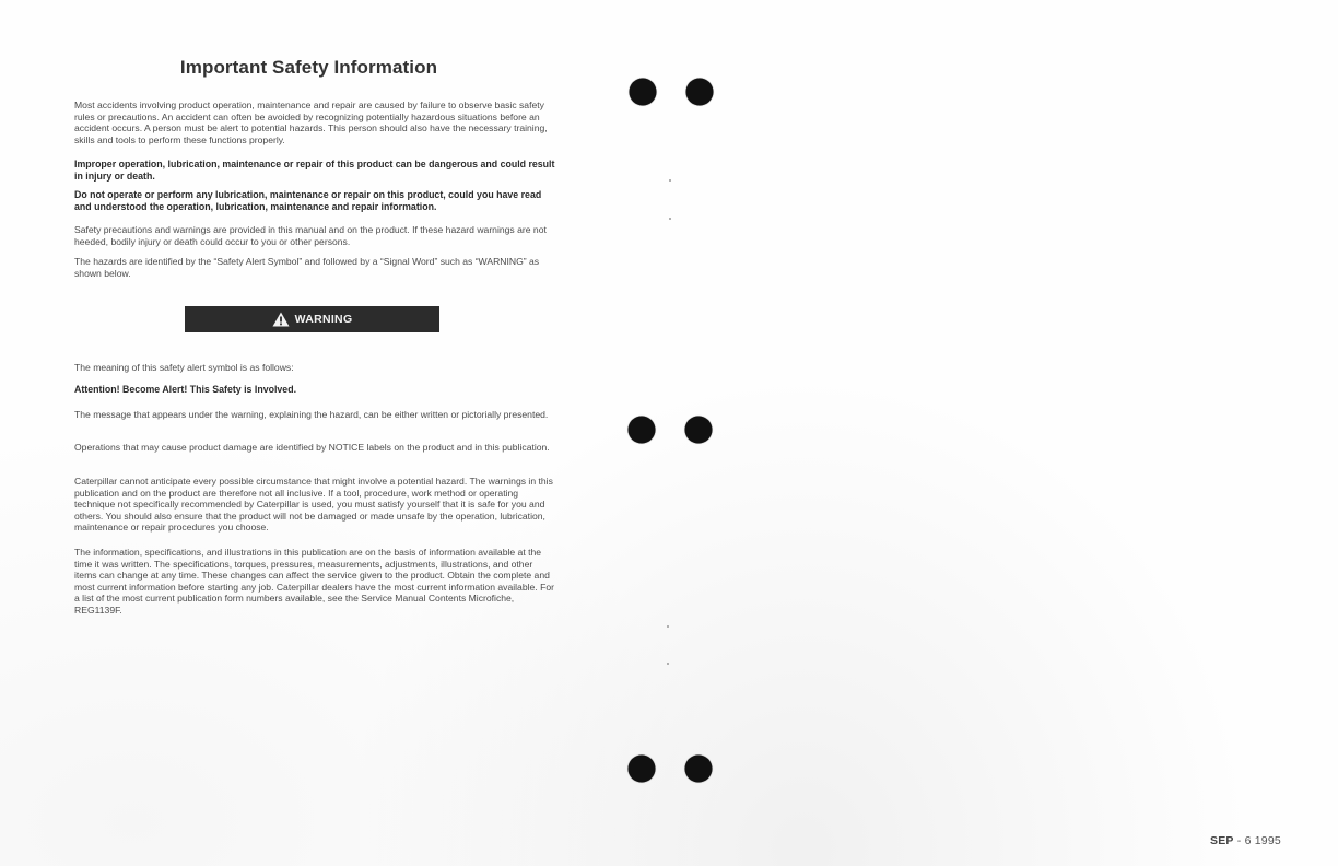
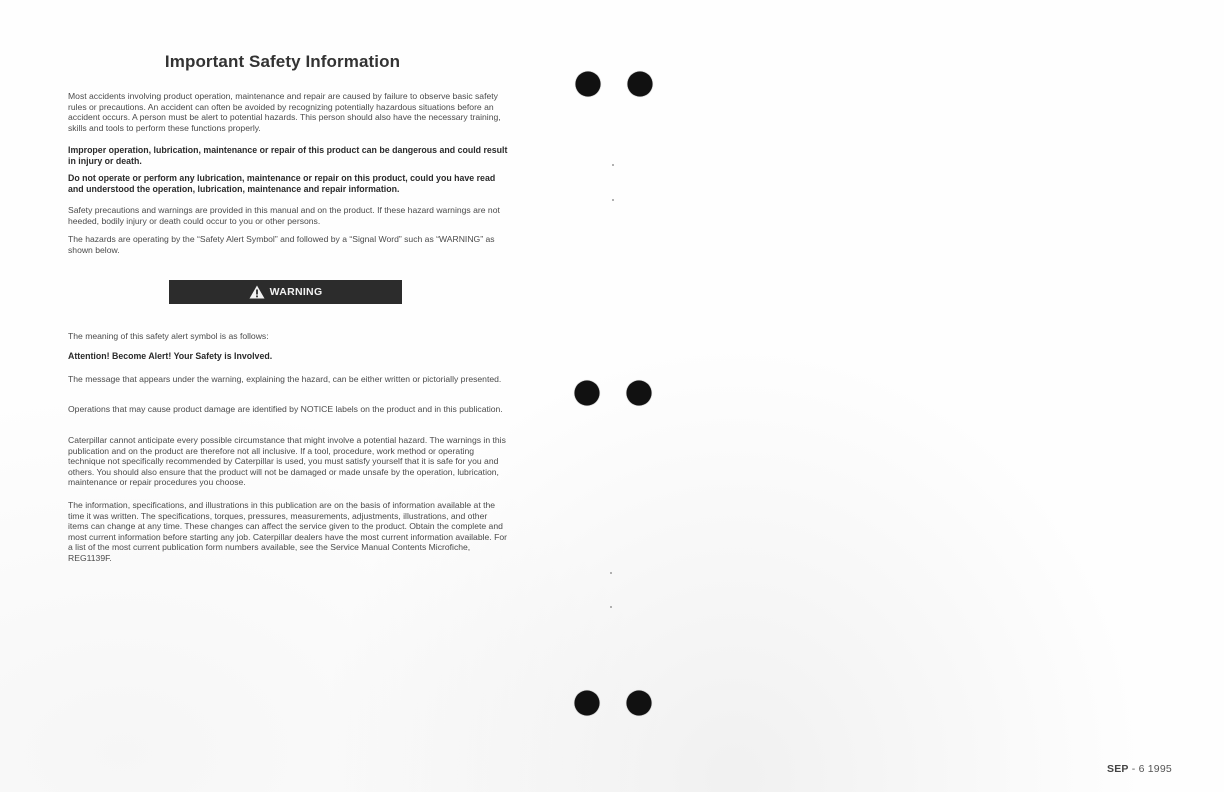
  Important Safety Information
  Most accidents involving product operation, maintenance and repair are caused by failure to observe basic safety rules or precautions. An accident can often be avoided by recognizing potentially hazardous situations before an accident occurs. A person must be alert to potential hazards. This person should also have the necessary training, skills and tools to perform these functions properly.
  Improper operation, lubrication, maintenance or repair of this product can be dangerous and could result in injury or death.
  Do not operate or perform any lubrication, maintenance or repair on this product, could you have read and understood the operation, lubrication, maintenance and repair information.
  Safety precautions and warnings are provided in this manual and on the product. If these hazard warnings are not heeded, bodily injury or death could occur to you or other persons.
- The hazards are identified by the “Safety Alert Symbol” and followed by a “Signal Word” such as “WARNING” as shown below.
+ The hazards are operating by the “Safety Alert Symbol” and followed by a “Signal Word” such as “WARNING” as shown below.
  WARNING
  The meaning of this safety alert symbol is as follows:
- Attention! Become Alert! This Safety is Involved.
+ Attention! Become Alert! Your Safety is Involved.
  The message that appears under the warning, explaining the hazard, can be either written or pictorially presented.
  Operations that may cause product damage are identified by NOTICE labels on the product and in this publication.
  Caterpillar cannot anticipate every possible circumstance that might involve a potential hazard. The warnings in this publication and on the product are therefore not all inclusive. If a tool, procedure, work method or operating technique not specifically recommended by Caterpillar is used, you must satisfy yourself that it is safe for you and others. You should also ensure that the product will not be damaged or made unsafe by the operation, lubrication, maintenance or repair procedures you choose.
  The information, specifications, and illustrations in this publication are on the basis of information available at the time it was written. The specifications, torques, pressures, measurements, adjustments, illustrations, and other items can change at any time. These changes can affect the service given to the product. Obtain the complete and most current information before starting any job. Caterpillar dealers have the most current information available. For a list of the most current publication form numbers available, see the Service Manual Contents Microfiche, REG1139F.
  SEP - 6 1995
